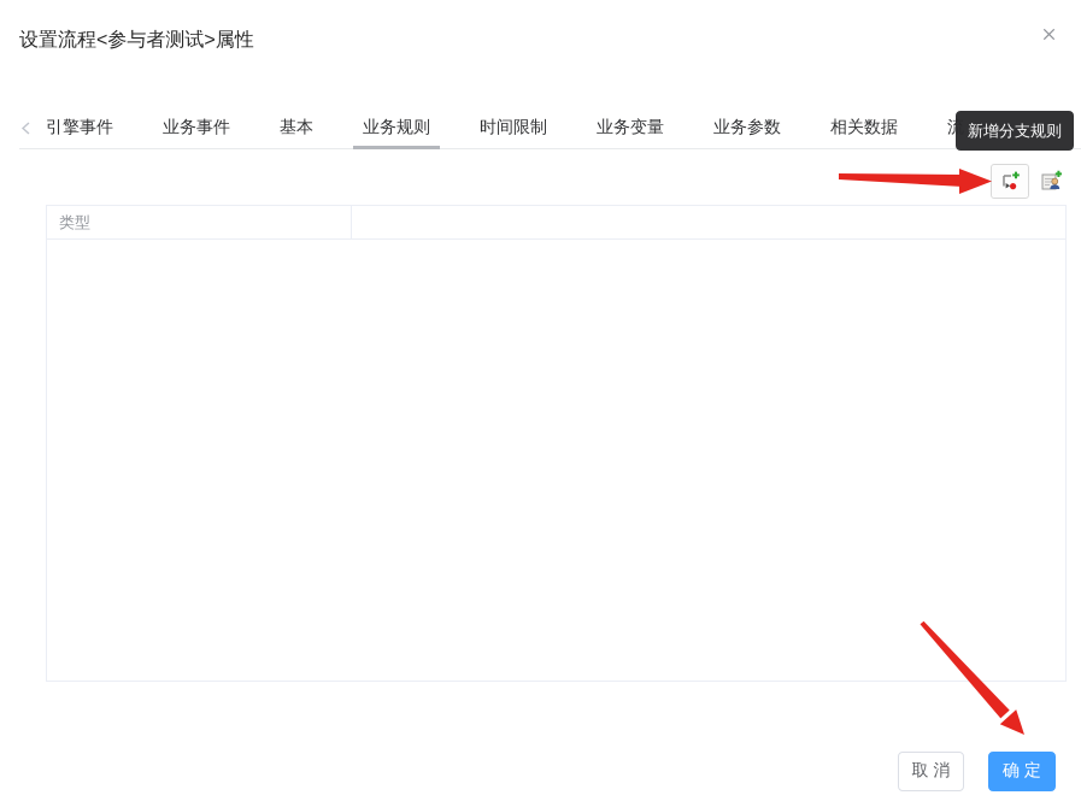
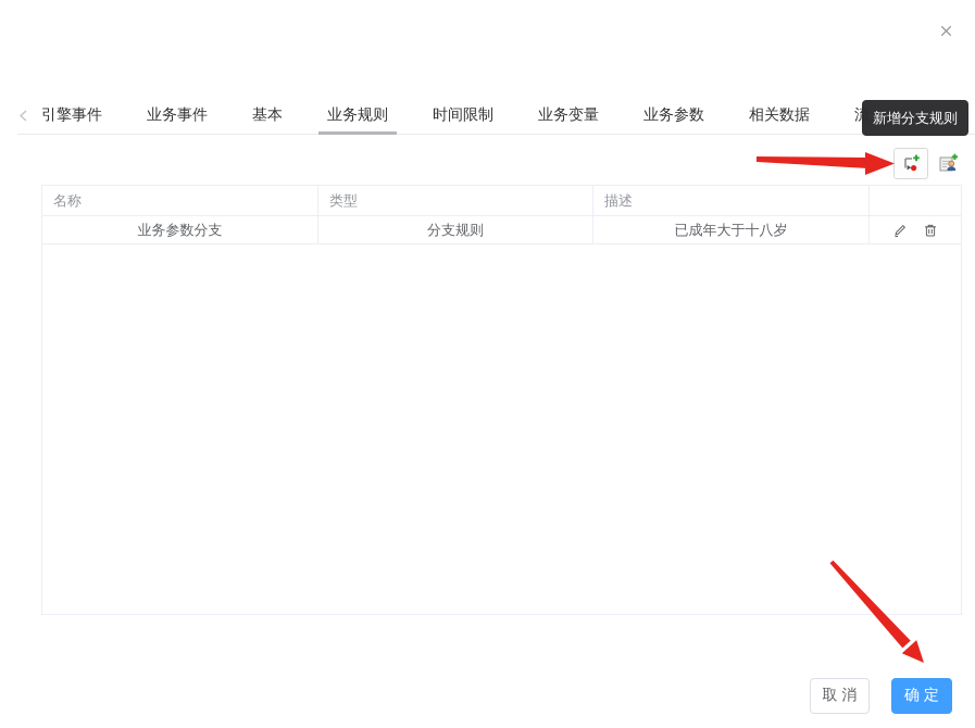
- 设置流程<参与者测试>属性
  引擎事件
  业务事件
  基本
  业务规则
  时间限制
  业务变量
  业务参数
  相关数据
  新增分支规则
+ 名称
  类型
+ 描述
+ 业务参数分支
+ 分支规则
+ 已成年大于十八岁
  取 消
  确 定
